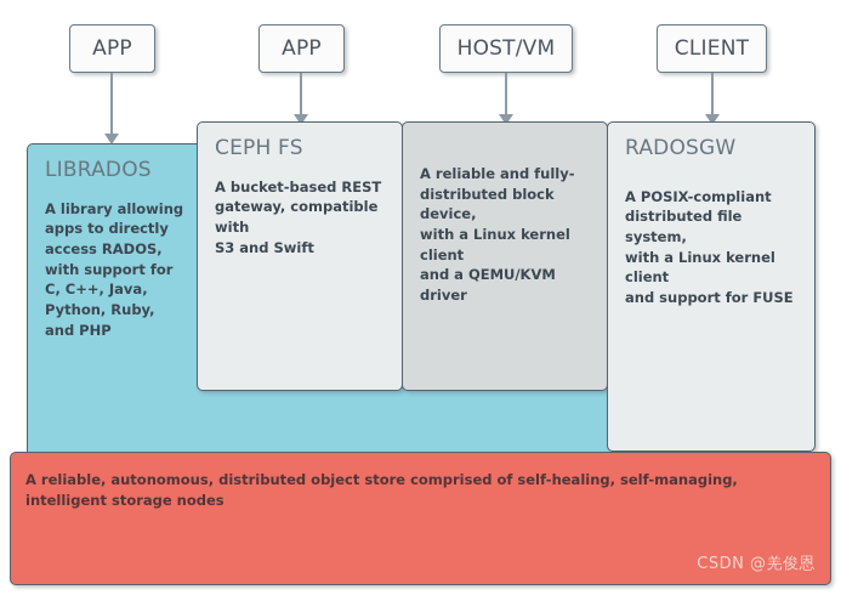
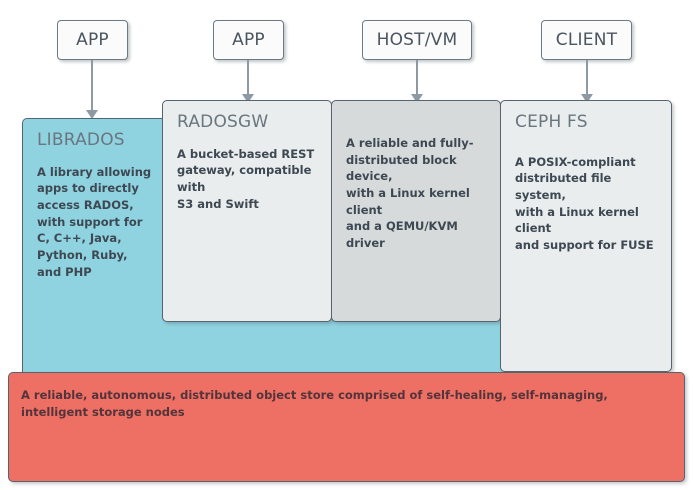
  APP
  APP
  HOST/VM
  CLIENT
  LIBRADOS
  A library allowing
  apps to directly
  access RADOS,
  with support for
  C, C++, Java,
  Python, Ruby,
  and PHP
- CEPH FS
+ RADOSGW
  A bucket-based REST
  gateway, compatible with
  S3 and Swift
  A reliable and fully-
  distributed block device,
  with a Linux kernel client
  and a QEMU/KVM driver
- RADOSGW
+ CEPH FS
  A POSIX-compliant
  distributed file system,
  with a Linux kernel client
  and support for FUSE
  A reliable, autonomous, distributed object store comprised of self-healing, self-managing, intelligent storage nodes
- CSDN @羌俊恩
